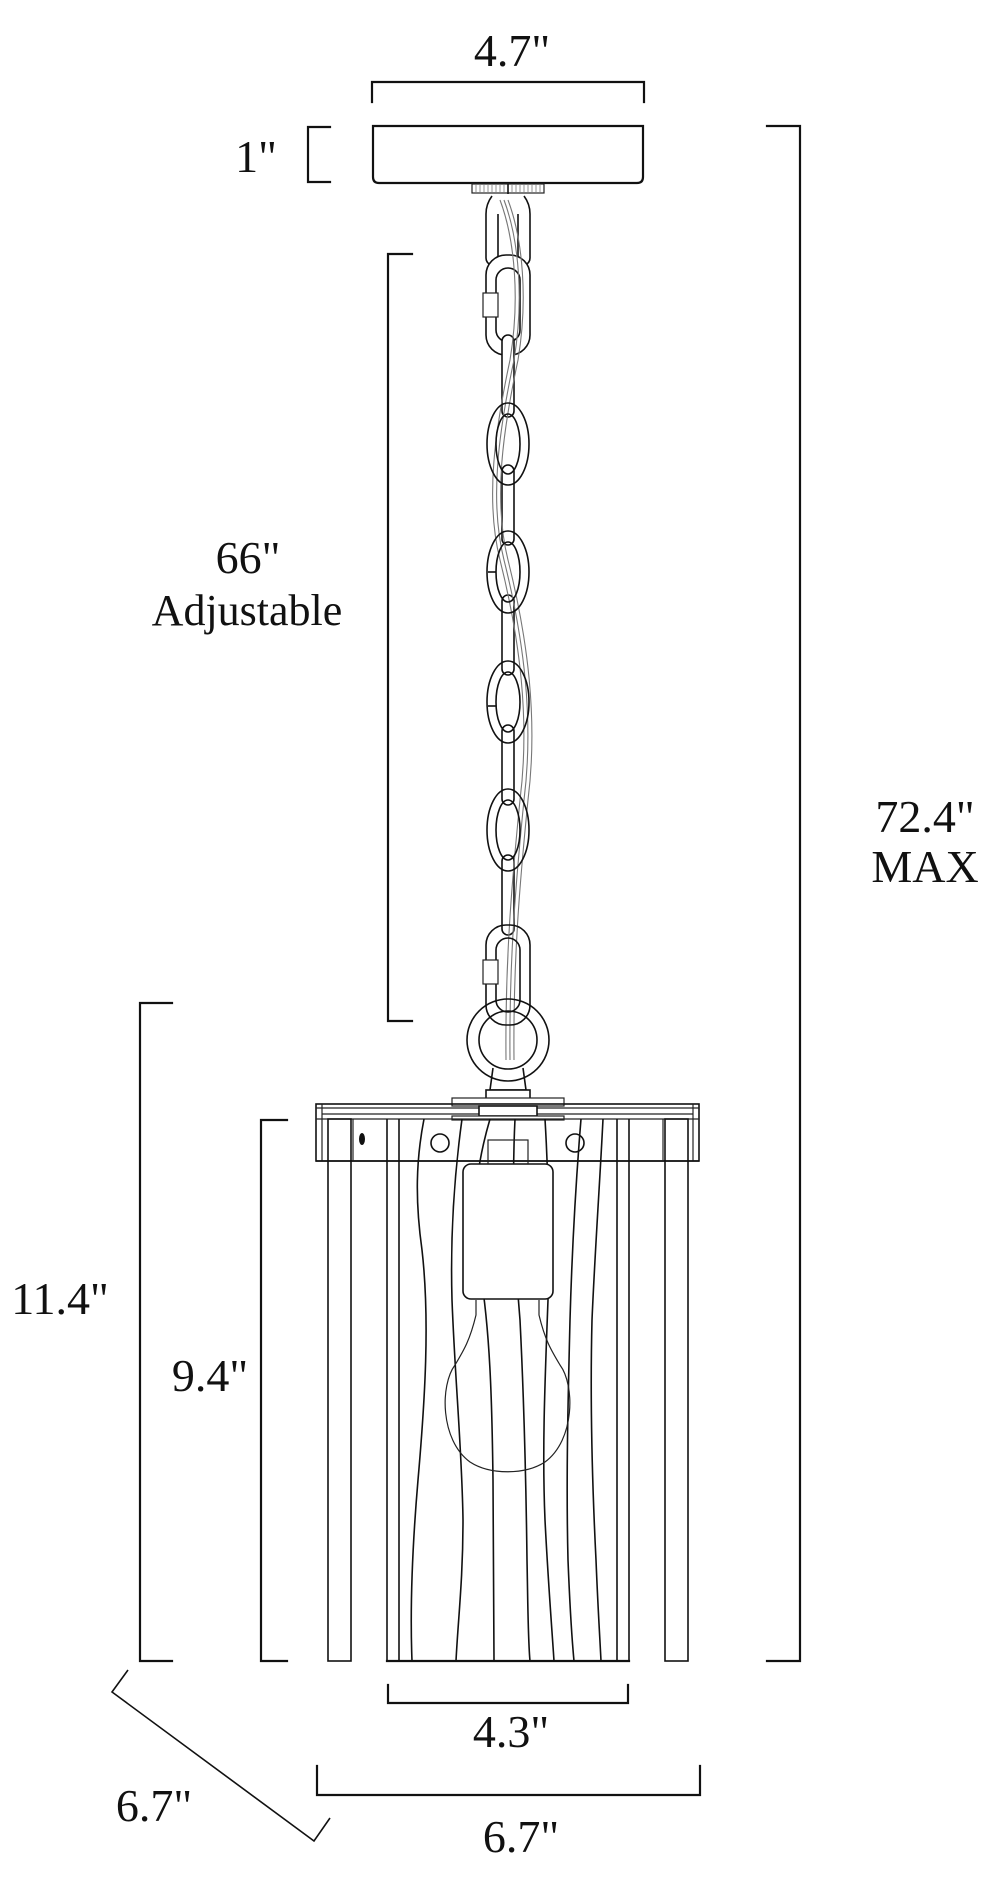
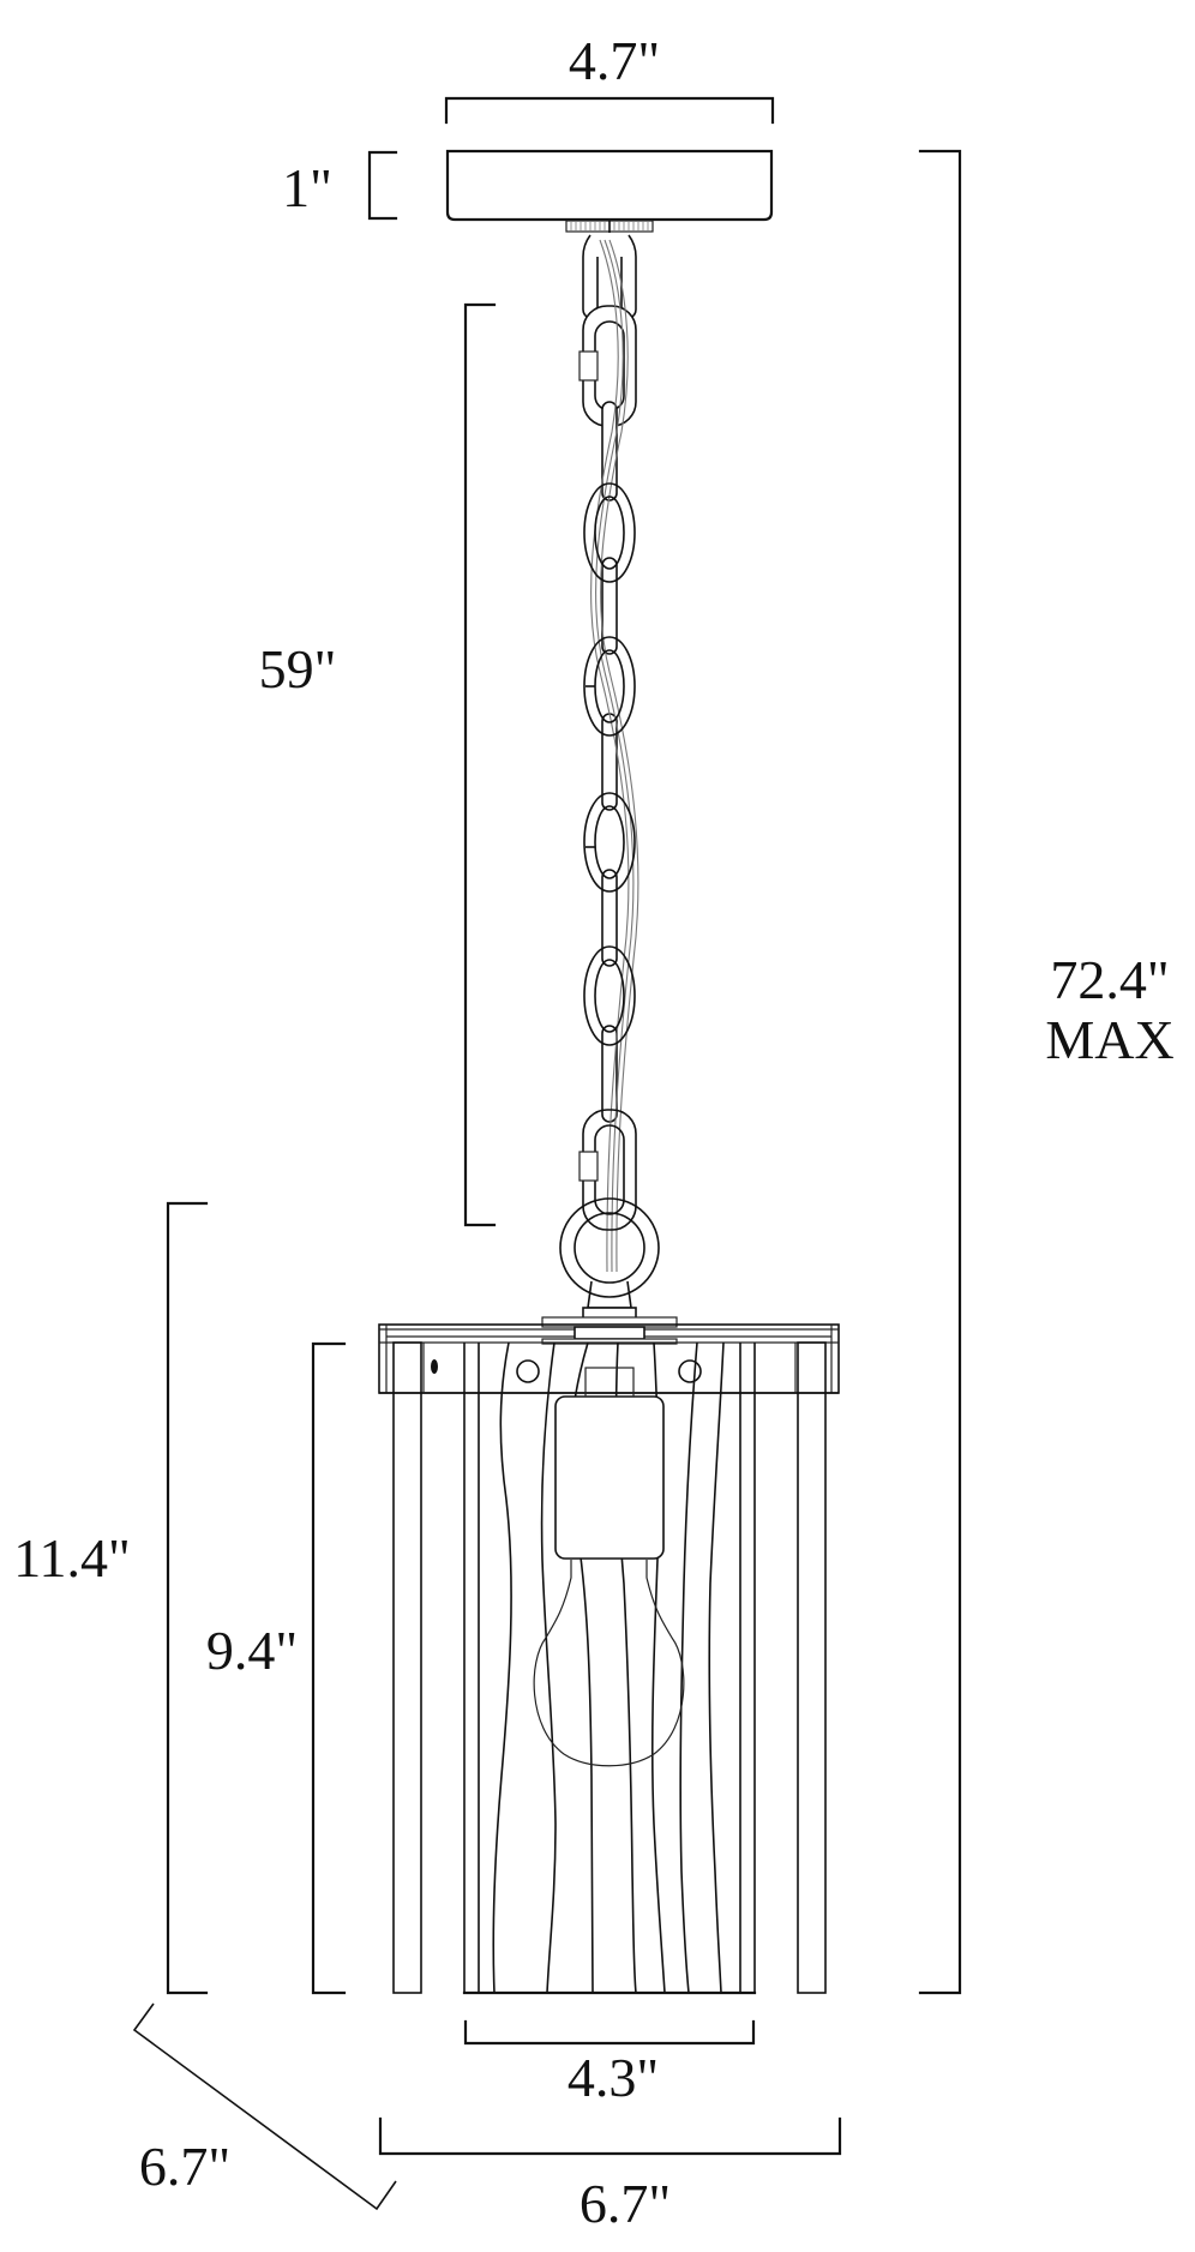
  4.7"
  1"
- 66"
+ 59"
- Adjustable
  72.4"
  MAX
  11.4"
  9.4"
  4.3"
  6.7"
  6.7"
